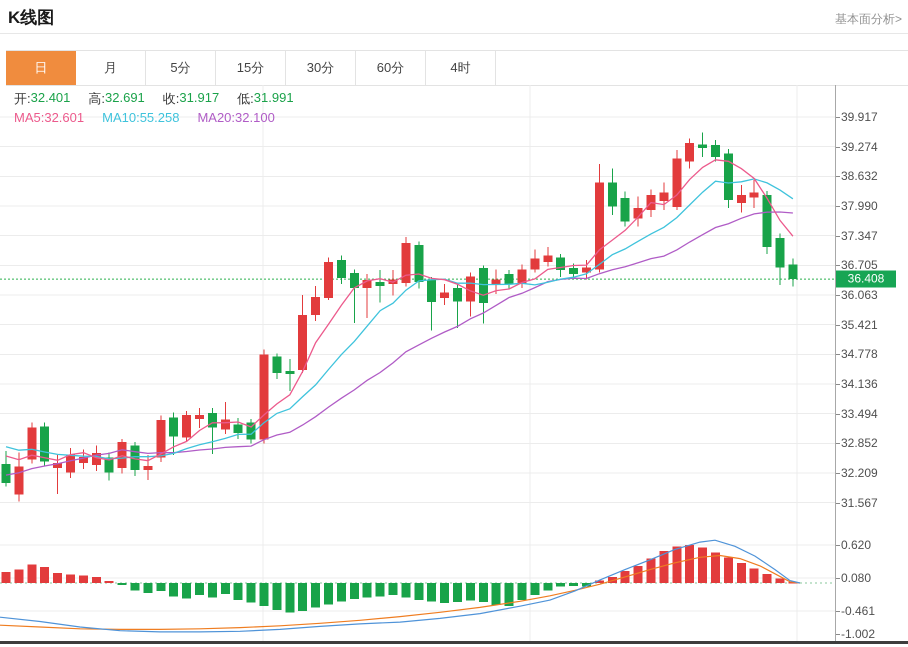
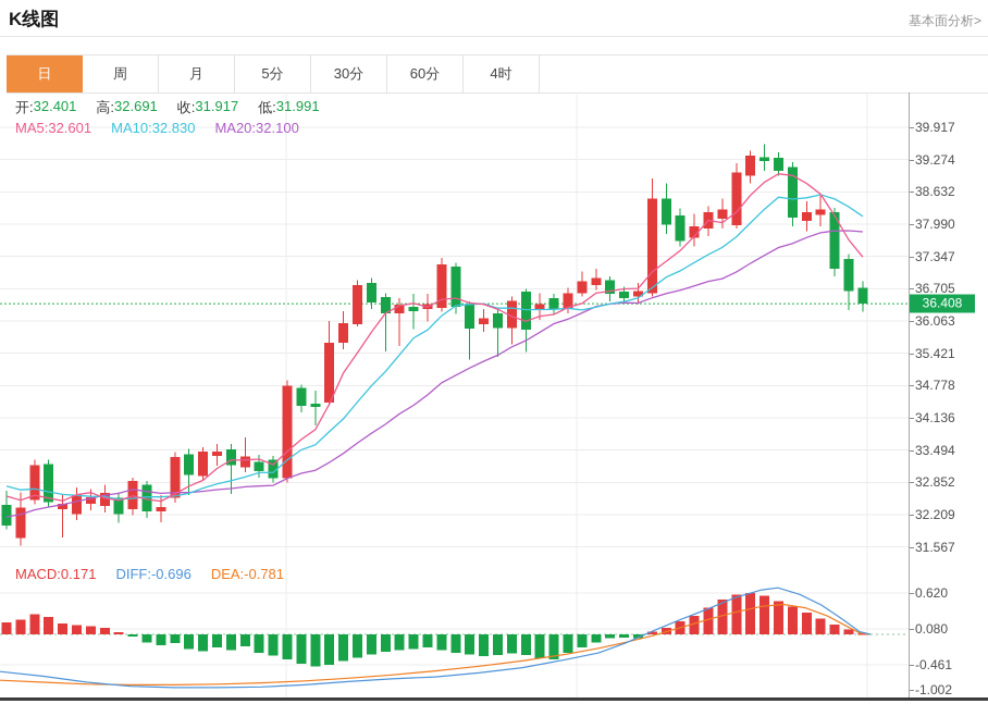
  K线图
  基本面分析>
  日
+ 周
  月
  5分
- 15分
  30分
  60分
  4时
  开:
  32.401
  高:
  32.691
  收:
  31.917
  低:
  31.991
  MA5:
  32.601
  MA10:
- 55.258
+ 32.830
  MA20:
  32.100
+ MACD:
+ 0.171
+ DIFF:
+ -0.696
+ DEA:
+ -0.781
  39.917
  39.274
  38.632
  37.990
  37.347
  36.705
  36.063
  35.421
  34.778
  34.136
  33.494
  32.852
  32.209
  31.567
  0.620
  0.080
  -0.461
  -1.002
  36.408
